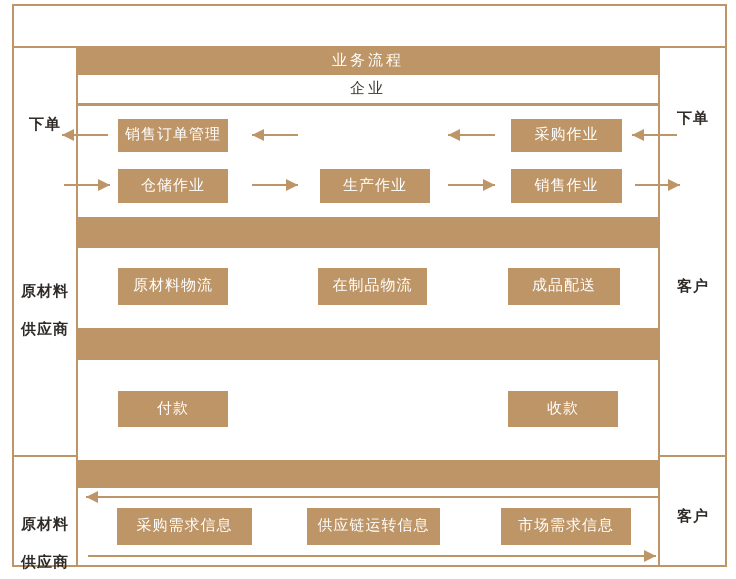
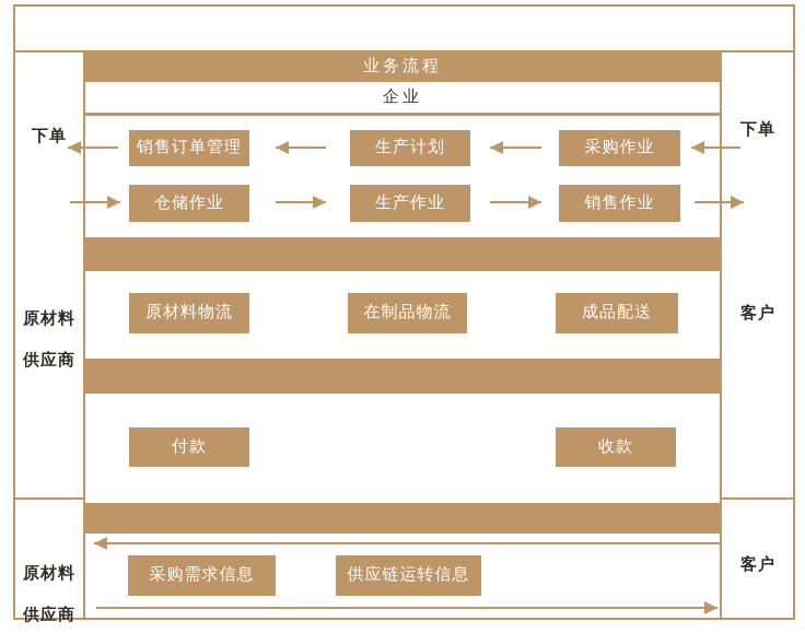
  业务流程
  企业
  下单
  原材料
  供应商
  原材料
  供应商
  下单
  客户
  客户
  销售订单管理
+ 生产计划
  采购作业
  仓储作业
  生产作业
  销售作业
  原材料物流
  在制品物流
  成品配送
  付款
  收款
  采购需求信息
  供应链运转信息
- 市场需求信息
